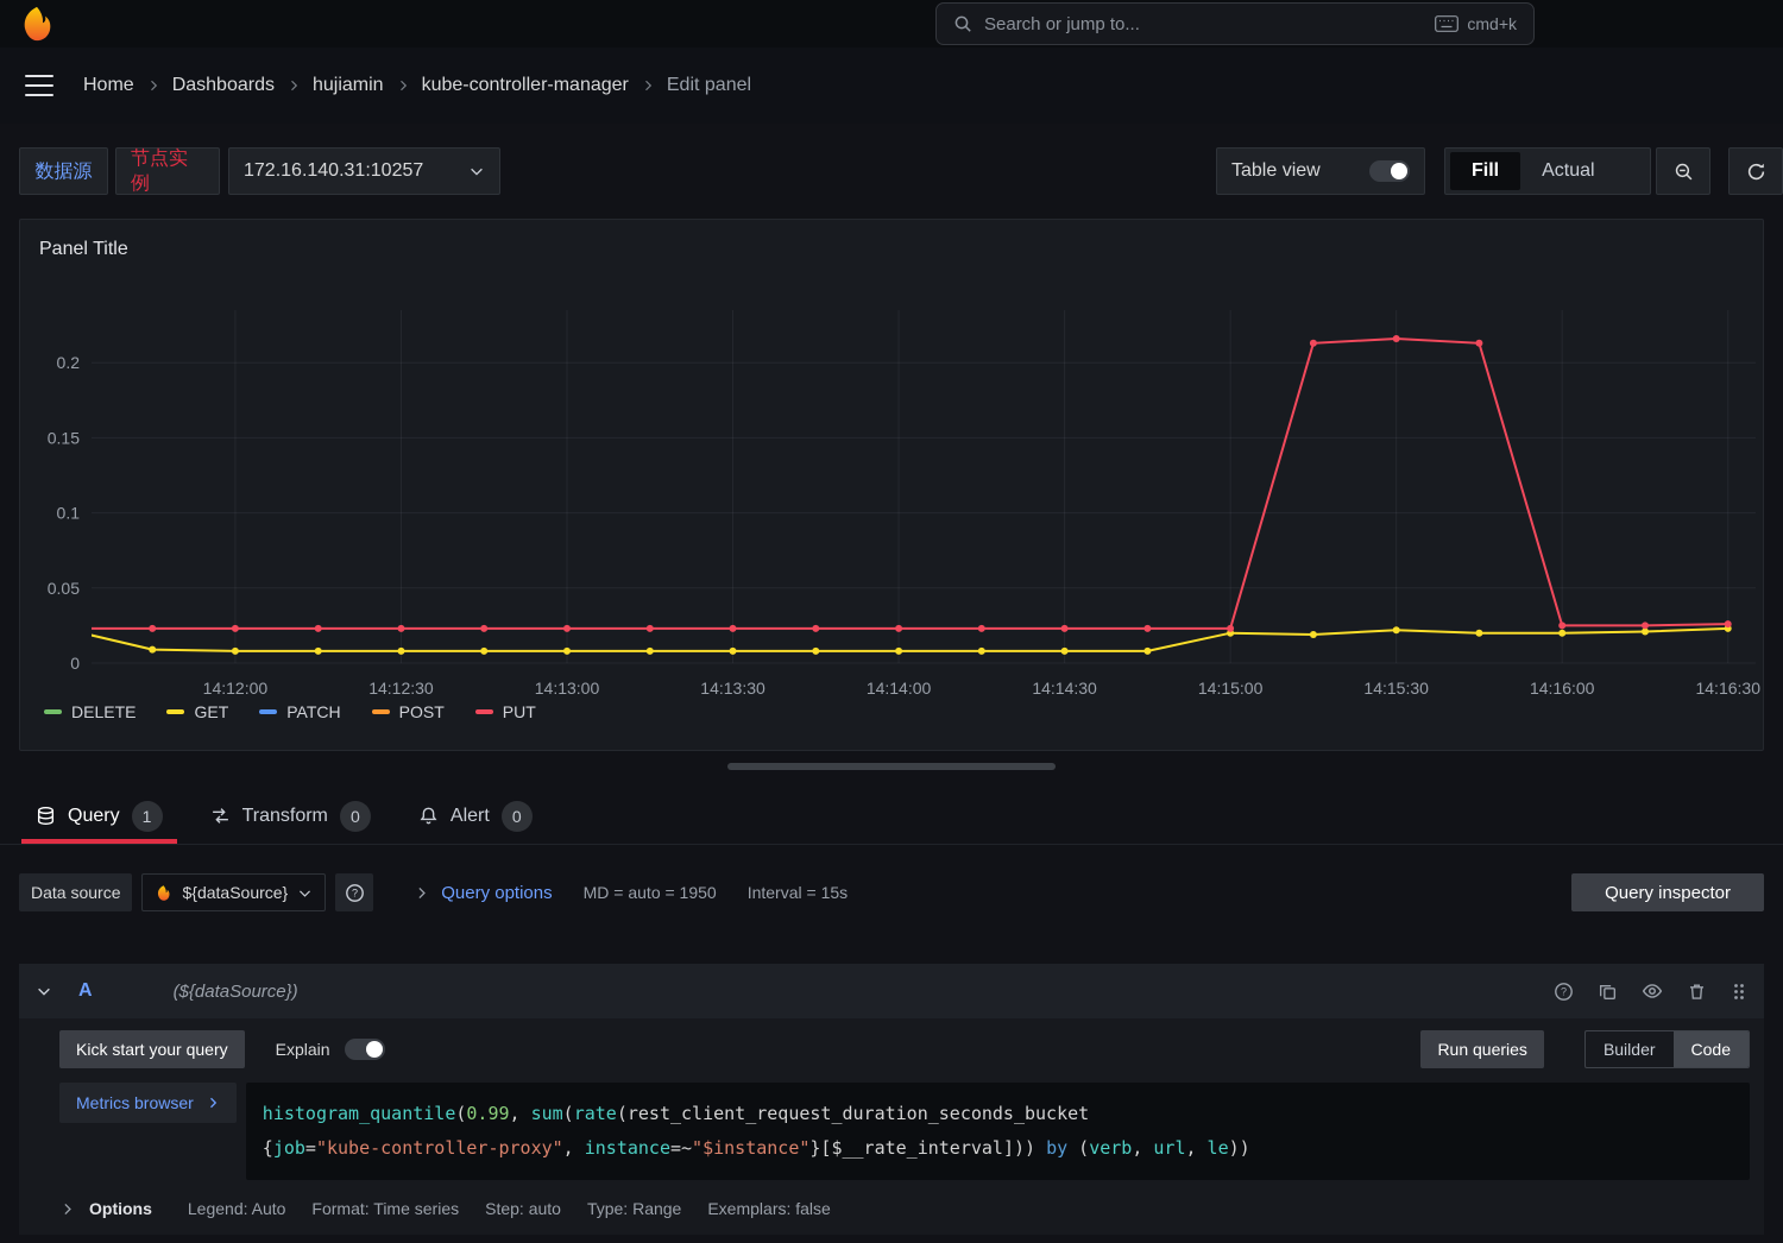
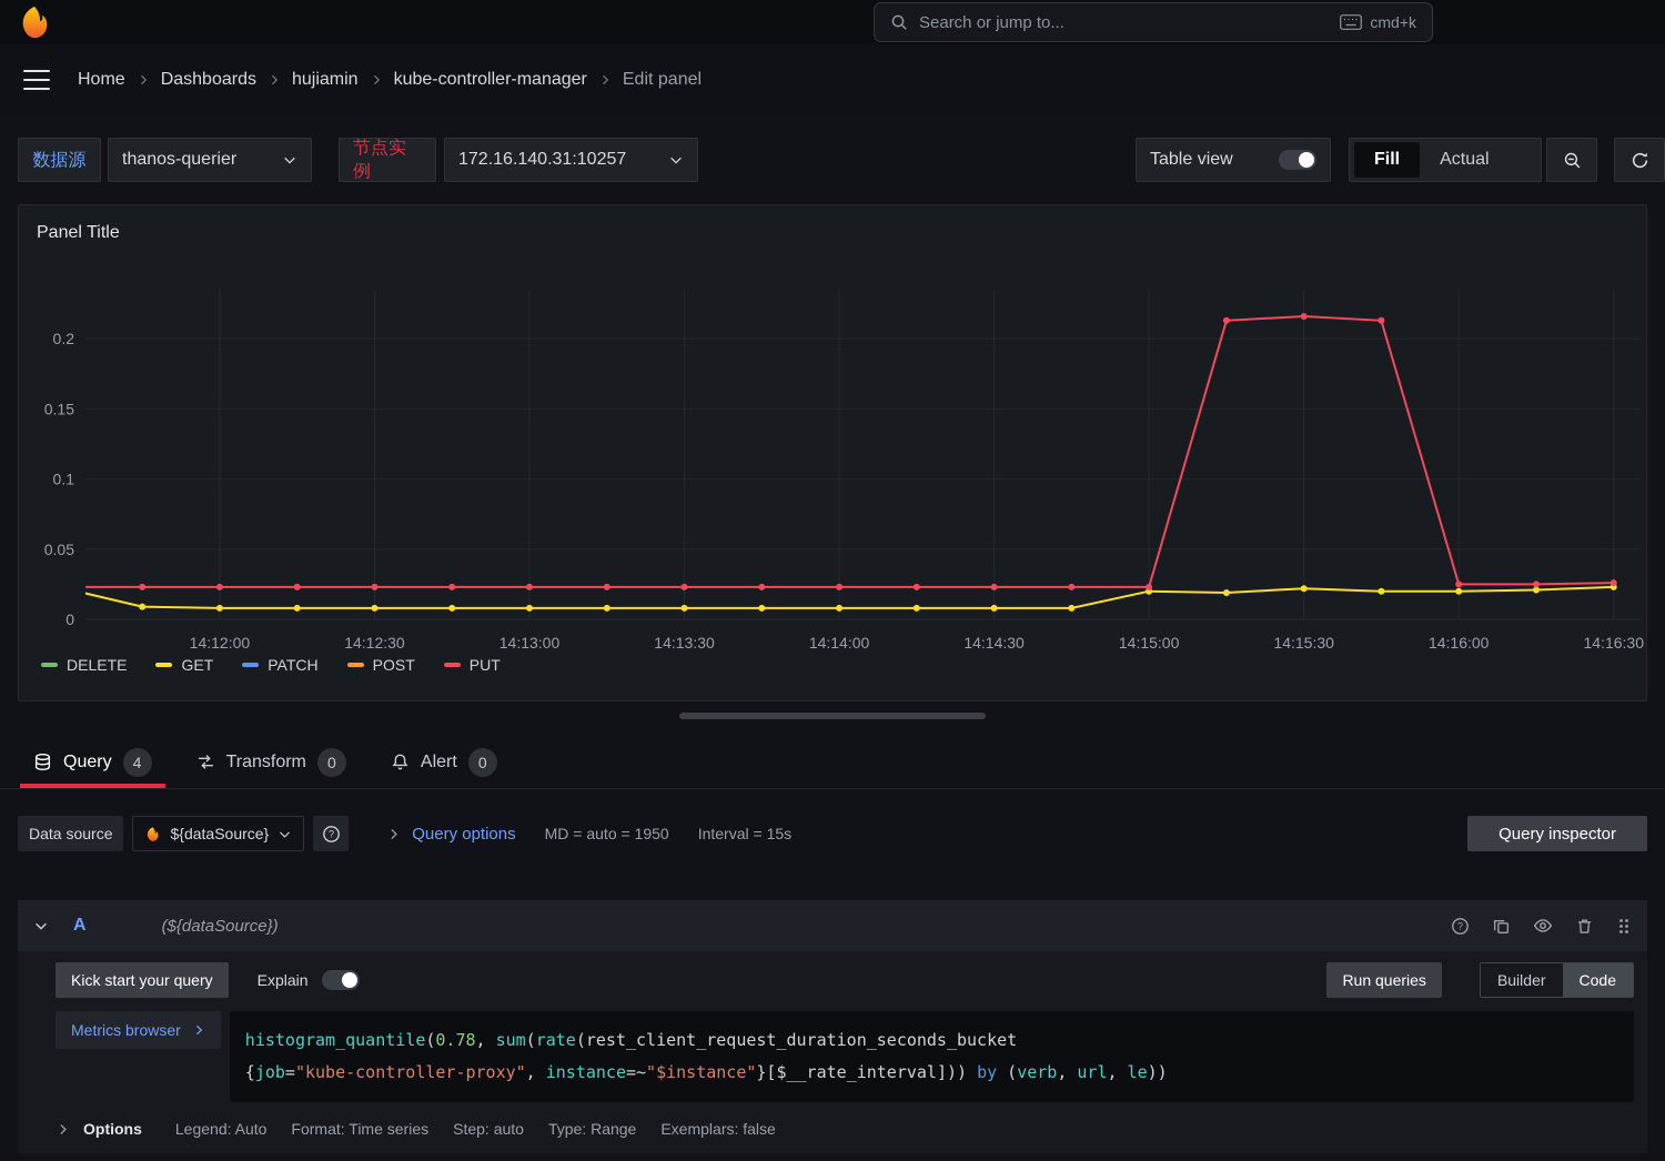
  Search or jump to...
  cmd+k
  Home
  Dashboards
  hujiamin
  kube-controller-manager
  Edit panel
  数据源
+ thanos-querier
  节点实例
  172.16.140.31:10257
  Table view
  Fill
  Actual
  Panel Title
  0
  0.05
  0.1
  0.15
  0.2
  14:12:00
  14:12:30
  14:13:00
  14:13:30
  14:14:00
  14:14:30
  14:15:00
  14:15:30
  14:16:00
  14:16:30
  DELETE
  GET
  PATCH
  POST
  PUT
  Query
- 1
+ 4
  Transform
  0
  Alert
  0
  Data source
  ${dataSource}
  ?
  Query options
  MD = auto = 1950
  Interval = 15s
  Query inspector
  A
  (${dataSource})
  ?
  Kick start your query
  Explain
  Run queries
  Builder
  Code
  Metrics browser
- histogram_quantile(0.99, sum(rate(rest_client_request_duration_seconds_bucket
+ histogram_quantile(0.78, sum(rate(rest_client_request_duration_seconds_bucket
  {job="kube-controller-proxy", instance=~"$instance"}[$__rate_interval])) by (verb, url, le))
  Options
  Legend: Auto Format: Time series Step: auto Type: Range Exemplars: false
